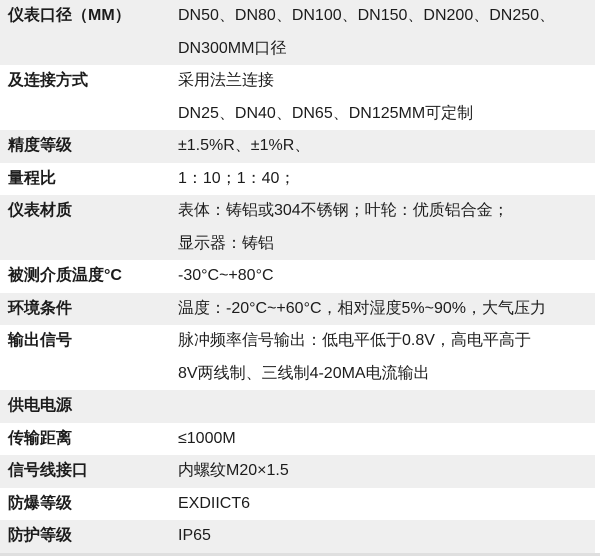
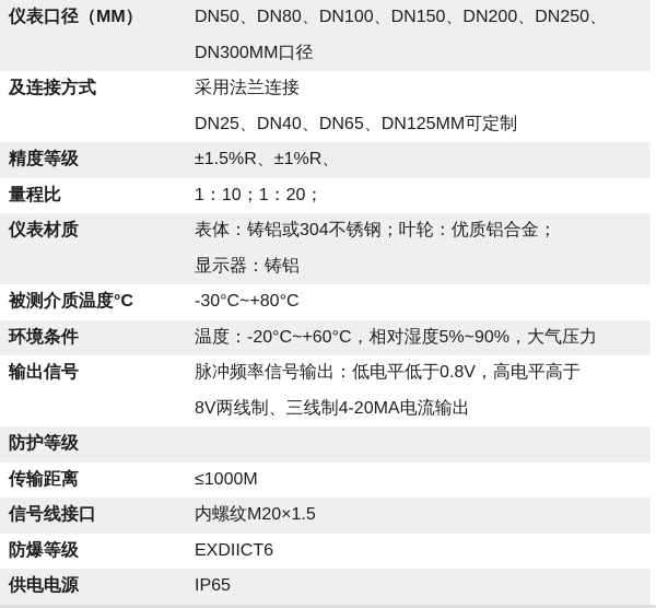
  仪表口径（MM）
  DN50、DN80、DN100、DN150、DN200、DN250、
  DN300MM口径
  及连接方式
  采用法兰连接
  DN25、DN40、DN65、DN125MM可定制
  精度等级
  ±1.5%R、±1%R、
  量程比
- 1：10；1：40；
+ 1：10；1：20；
  仪表材质
  表体：铸铝或304不锈钢；叶轮：优质铝合金；
  显示器：铸铝
  被测介质温度°C
  -30°C~+80°C
  环境条件
  温度：-20°C~+60°C，相对湿度5%~90%，大气压力
  输出信号
  脉冲频率信号输出：低电平低于0.8V，高电平高于
  8V两线制、三线制4-20MA电流输出
- 供电电源
+ 防护等级
  传输距离
  ≤1000M
  信号线接口
  内螺纹M20×1.5
  防爆等级
  EXDIICT6
- 防护等级
+ 供电电源
  IP65
